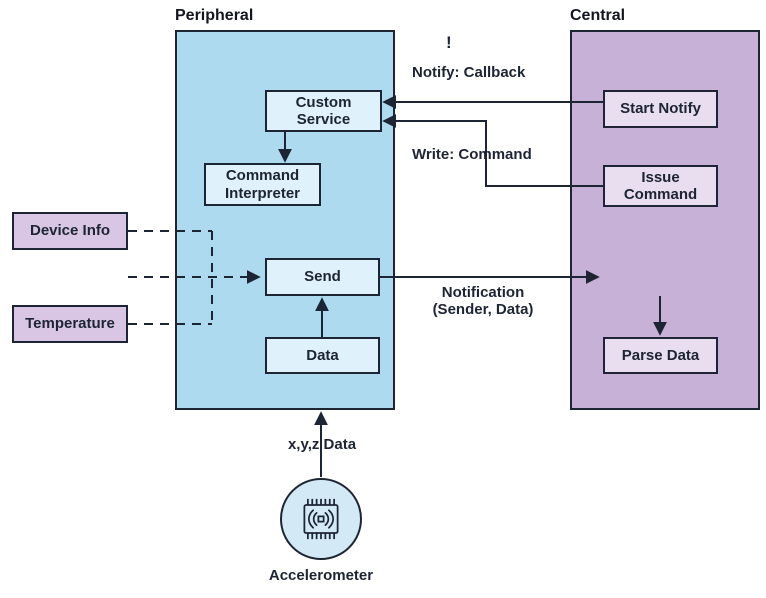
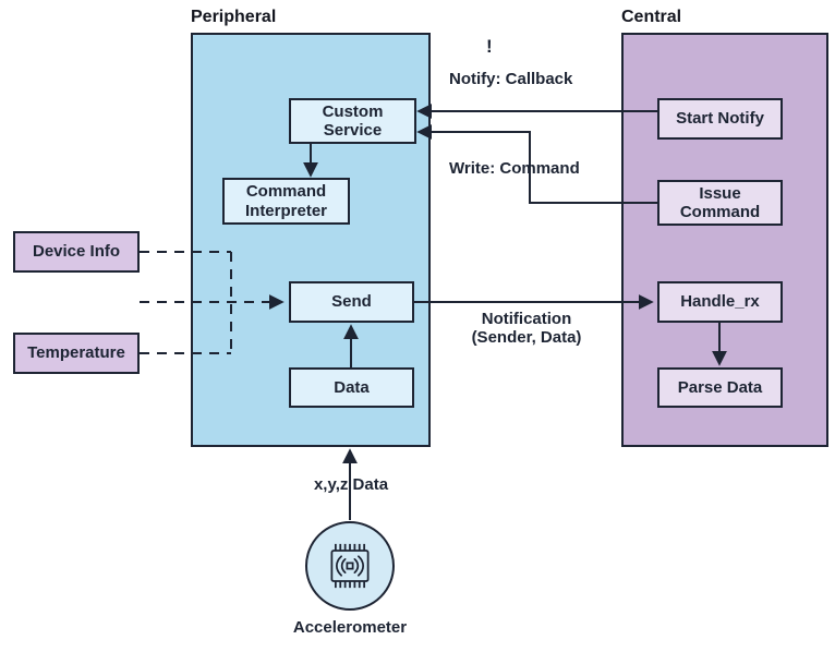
  Peripheral
  Central
  Custom
  Service
  Command
  Interpreter
  Send
  Data
  Start Notify
  Issue
  Command
+ Handle_rx
  Parse Data
  Device Info
  Temperature
  !
  Notify: Callback
  Write: Command
  Notification
  (Sender, Data)
  x,y,z Data
  Accelerometer
